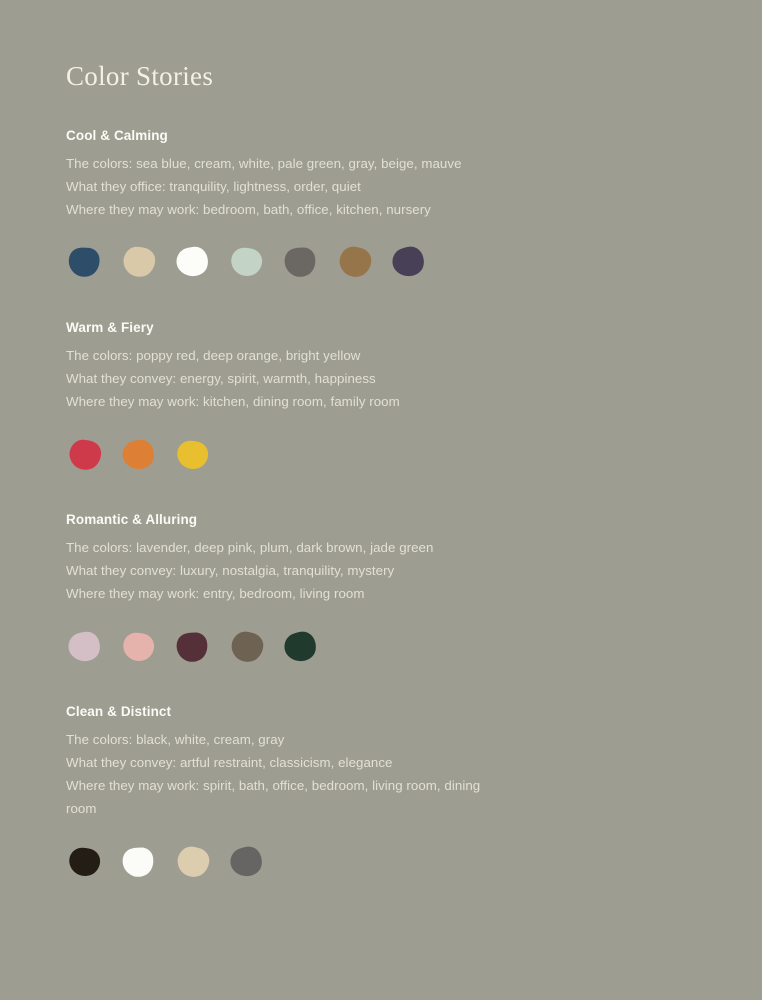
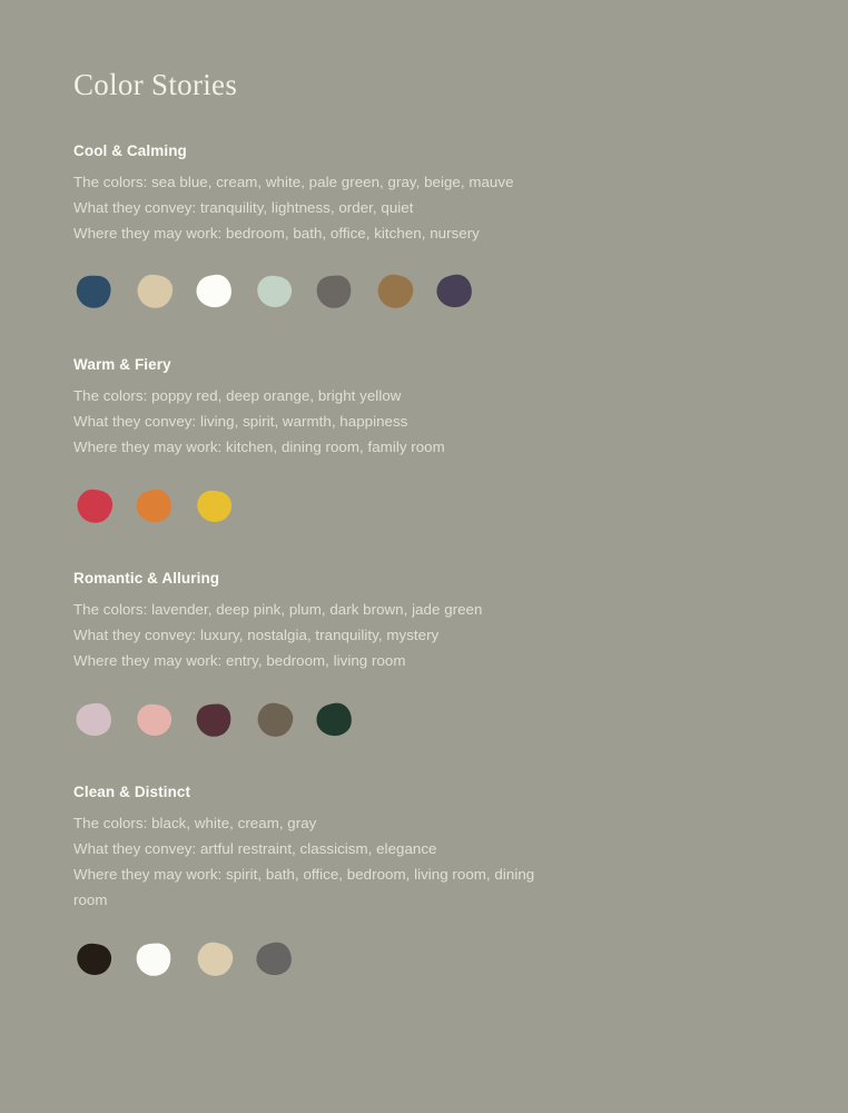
  Color Stories
  Cool & Calming
  The colors: sea blue, cream, white, pale green, gray, beige, mauve
- What they office: tranquility, lightness, order, quiet
+ What they convey: tranquility, lightness, order, quiet
  Where they may work: bedroom, bath, office, kitchen, nursery
  Warm & Fiery
  The colors: poppy red, deep orange, bright yellow
- What they convey: energy, spirit, warmth, happiness
+ What they convey: living, spirit, warmth, happiness
  Where they may work: kitchen, dining room, family room
  Romantic & Alluring
  The colors: lavender, deep pink, plum, dark brown, jade green
  What they convey: luxury, nostalgia, tranquility, mystery
  Where they may work: entry, bedroom, living room
  Clean & Distinct
  The colors: black, white, cream, gray
  What they convey: artful restraint, classicism, elegance
  Where they may work: spirit, bath, office, bedroom, living room, dining room
